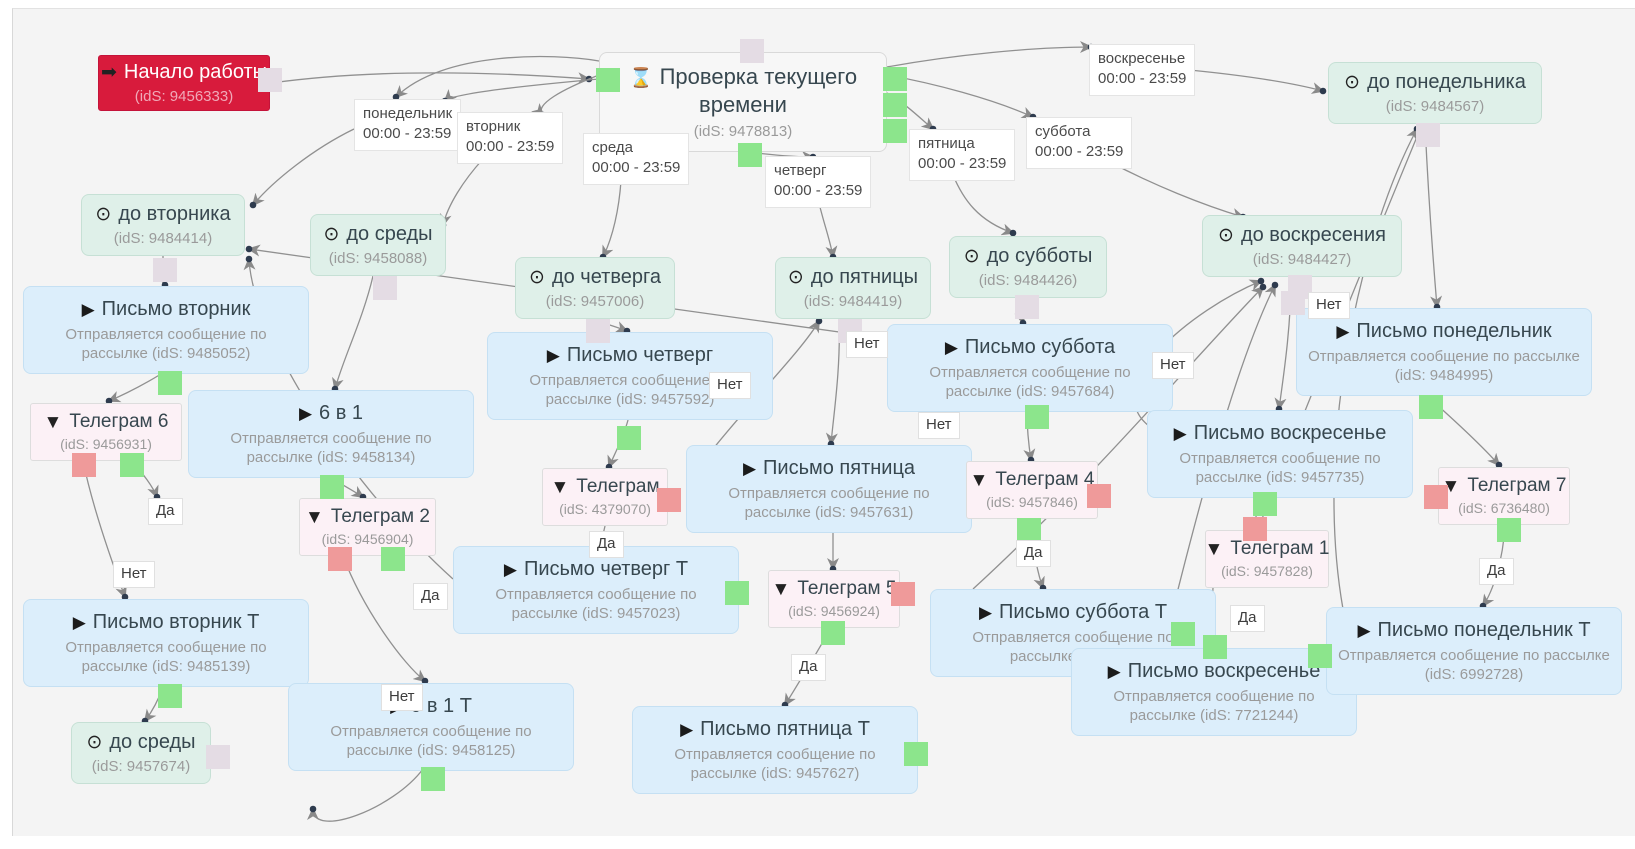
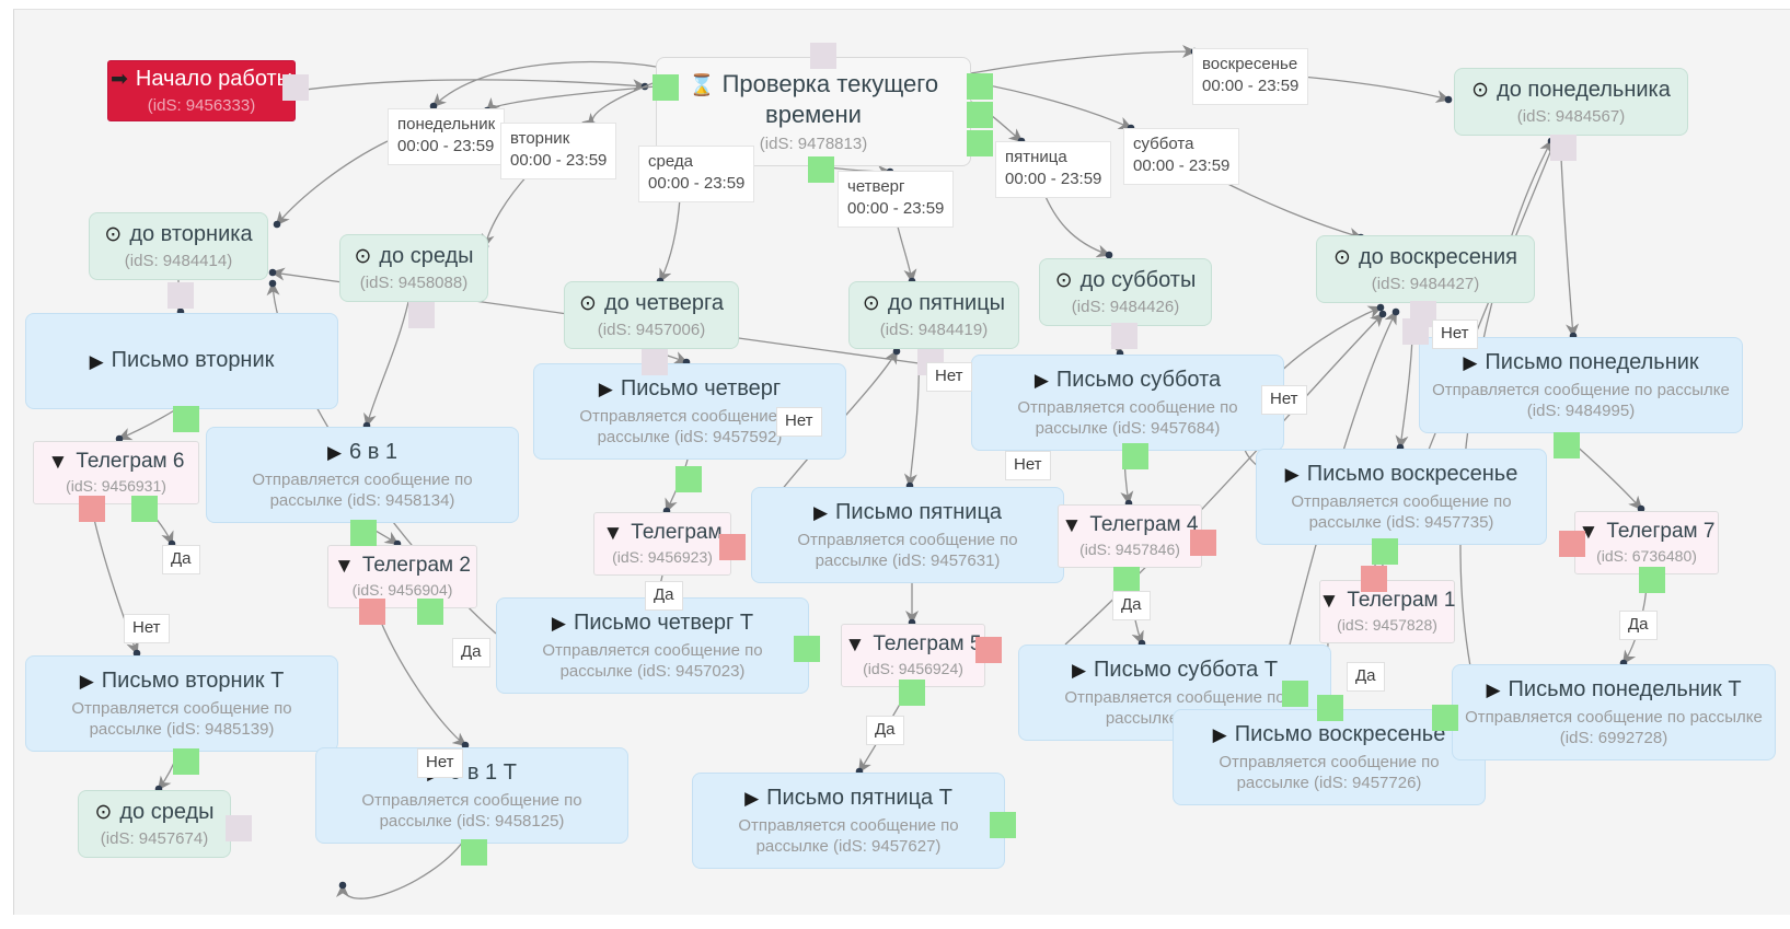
  ➡
  Начало работ
  (idS: 9456333)
  ⌛ Проверка текущего времени
  (idS: 9478813)
  ⊙
  до вторника
  (idS: 9484414)
  ⊙
  до среды
  (idS: 9458088)
  ⊙
  до четверга
  (idS: 9457006)
  ⊙
  до пятницы
  (idS: 9484419)
  ⊙
  до субботы
  (idS: 9484426)
  ⊙
  до воскресения
  (idS: 9484427)
  ⊙
  до понедельника
  (idS: 9484567)
  ⊙
  до среды
  (idS: 9457674)
  ▶
  Письмо вторник
- Отправляется сообщение по рассылке (idS: 9485052)
  ▶
  6 в 1
  Отправляется сообщение по рассылке (idS: 9458134)
  ▶
  Письмо четверг
  Отправляется сообщение рассылке (idS: 9457592)
  ▶
  Письмо суббота
  Отправляется сообщение по рассылке (idS: 9457684)
  ▶
  Письмо понедельник
  Отправляется сообщение по рассылке (idS: 9484995)
  ▶
  Письмо воскресенье
  Отправляется сообщение по рассылке (idS: 9457735)
  ▶
  Письмо пятница
  Отправляется сообщение по рассылке (idS: 9457631)
  ▶
  Письмо вторник Т
  Отправляется сообщение по рассылке (idS: 9485139)
  ▶
  Письмо четверг Т
  Отправляется сообщение по рассылке (idS: 9457023)
  в 1 Т
  Отправляется сообщение по рассылке (idS: 9458125)
  ▶
  Письмо суббота Т
  Отправляется сообщение по рассылк
  ▶
  Письмо воскресенье
- Отправляется сообщение по рассылке (idS: 7721244)
+ Отправляется сообщение по рассылке (idS: 9457726)
  ▶
  Письмо понедельник Т
  Отправляется сообщение по рассылке (idS: 6992728)
  ▶
  Письмо пятница Т
  Отправляется сообщение по рассылке (idS: 9457627)
  ▼
  Телеграм 6
  (idS: 9456931)
  ▼
  Телеграм 2
  (idS: 9456904)
  ▼
  Телеграм
- (idS: 4379070)
+ (idS: 9456923)
  ▼
  Телеграм
  (idS: 9456924)
  ▼
  Телеграм 4
  (idS: 9457846)
  ▼
  Телеграм 1
  (idS: 9457828)
  ▼
  Телеграм 7
  (idS: 6736480)
  понедельник
  00:00 - 23:59
  вторник
  00:00 - 23:59
  среда
  00:00 - 23:59
  четверг
  00:00 - 23:59
  пятница
  00:00 - 23:59
  суббота
  00:00 - 23:59
  воскресенье
  00:00 - 23:59
  Да
  Нет
  Да
  Да
  Нет
  Нет
  Нет
  Нет
  Да
  Да
  Нет
  Нет
  Да
  Да
